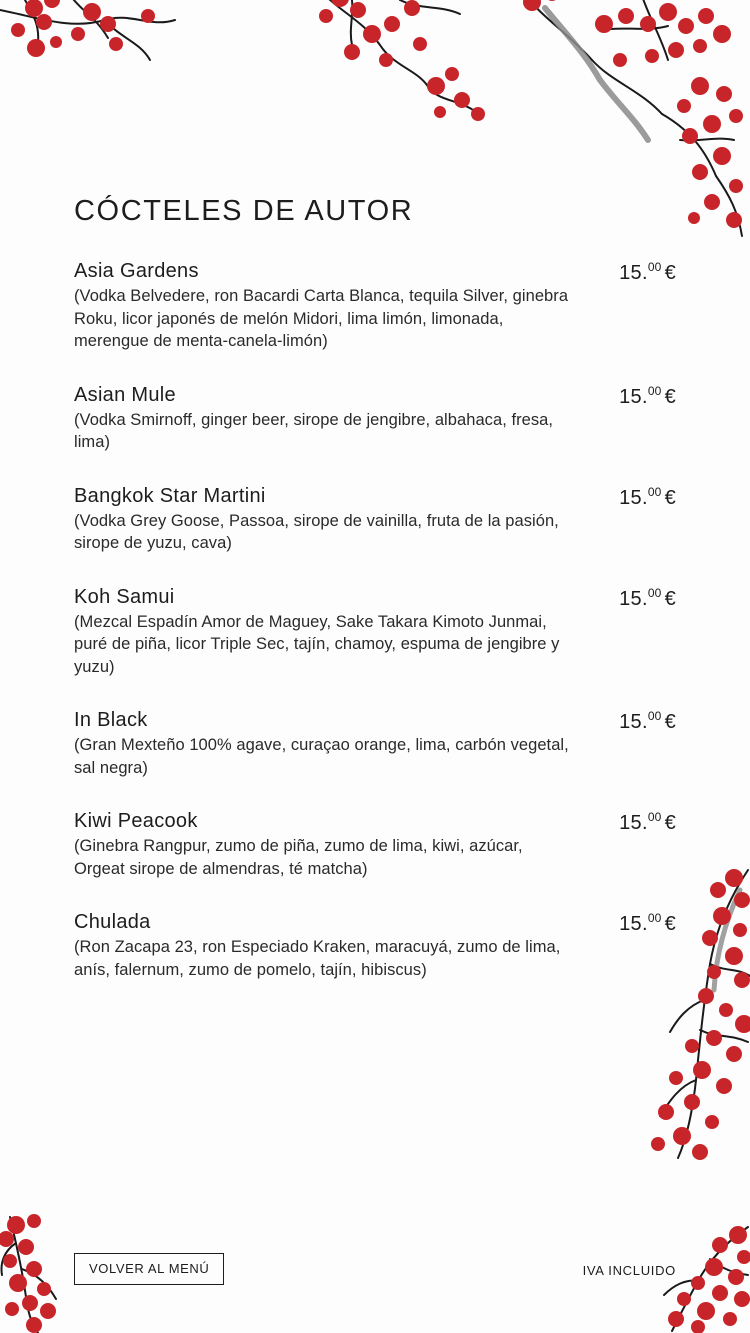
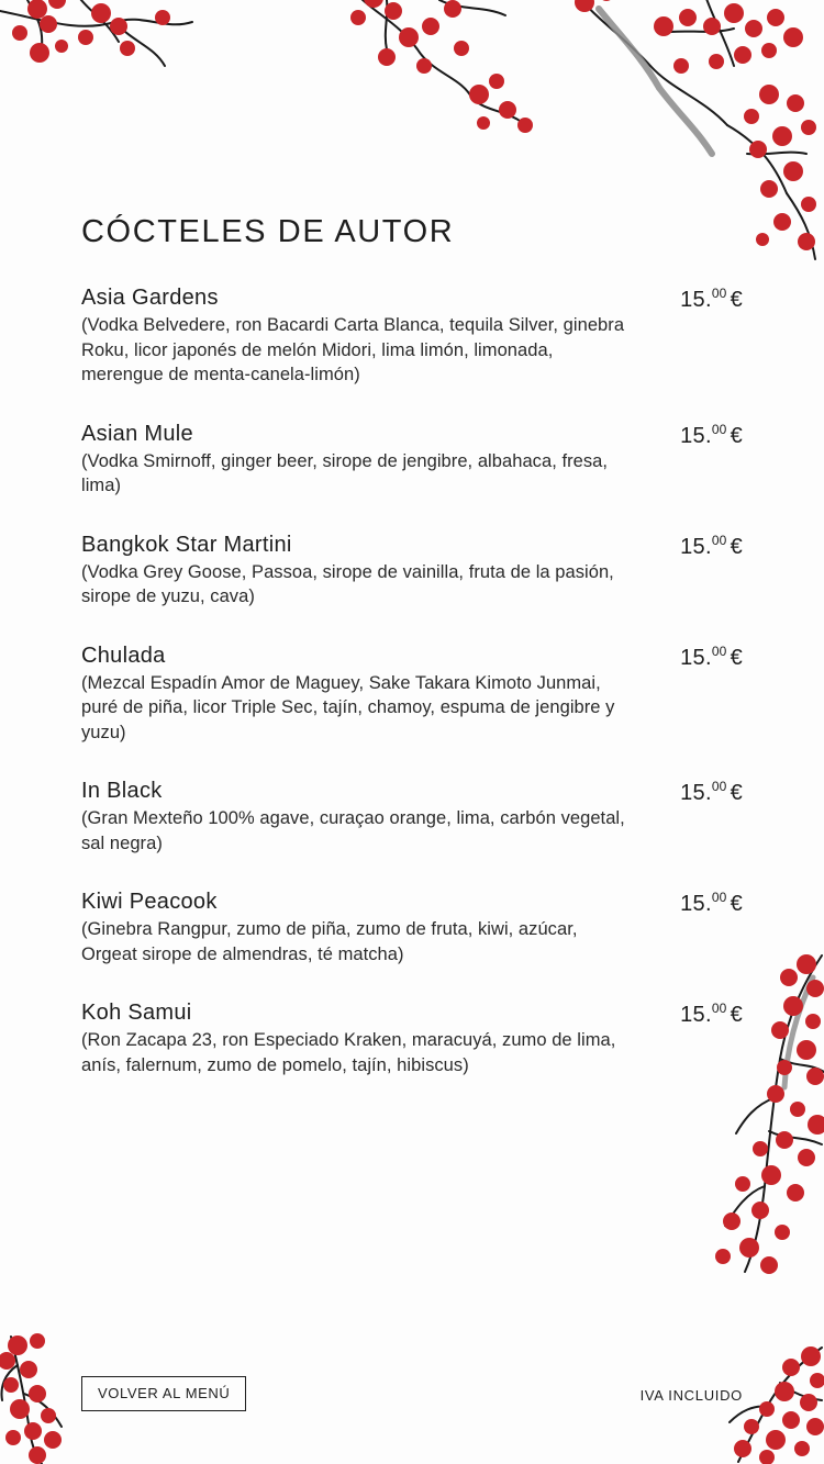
  CÓCTELES DE AUTOR
  Asia Gardens
  (Vodka Belvedere, ron Bacardi Carta Blanca, tequila Silver, ginebra Roku, licor japonés de melón Midori, lima limón, limonada, merengue de menta-canela-limón)
  15.00 €
  Asian Mule
  (Vodka Smirnoff, ginger beer, sirope de jengibre, albahaca, fresa, lima)
  15.00 €
  Bangkok Star Martini
  (Vodka Grey Goose, Passoa, sirope de vainilla, fruta de la pasión, sirope de yuzu, cava)
  15.00 €
- Koh Samui
+ Chulada
  (Mezcal Espadín Amor de Maguey, Sake Takara Kimoto Junmai, puré de piña, licor Triple Sec, tajín, chamoy, espuma de jengibre y yuzu)
  15.00 €
  In Black
  (Gran Mexteño 100% agave, curaçao orange, lima, carbón vegetal, sal negra)
  15.00 €
  Kiwi Peacook
- (Ginebra Rangpur, zumo de piña, zumo de lima, kiwi, azúcar, Orgeat sirope de almendras, té matcha)
+ (Ginebra Rangpur, zumo de piña, zumo de fruta, kiwi, azúcar, Orgeat sirope de almendras, té matcha)
  15.00 €
- Chulada
+ Koh Samui
  (Ron Zacapa 23, ron Especiado Kraken, maracuyá, zumo de lima, anís, falernum, zumo de pomelo, tajín, hibiscus)
  15.00 €
  VOLVER AL MENÚ
  IVA INCLUIDO
